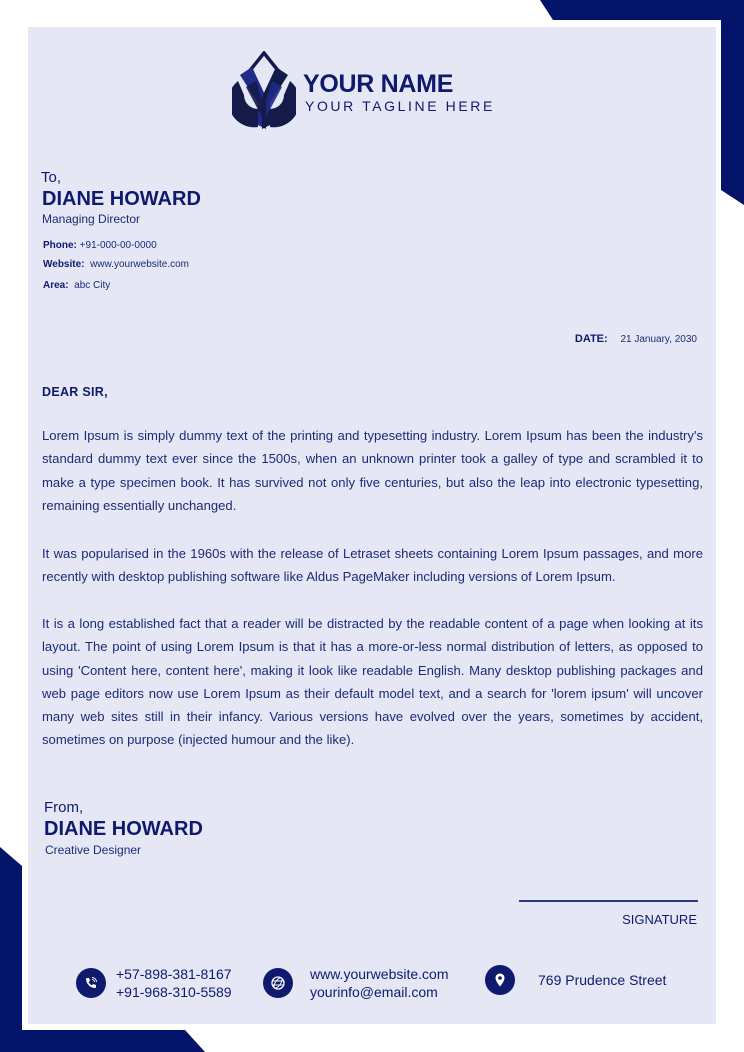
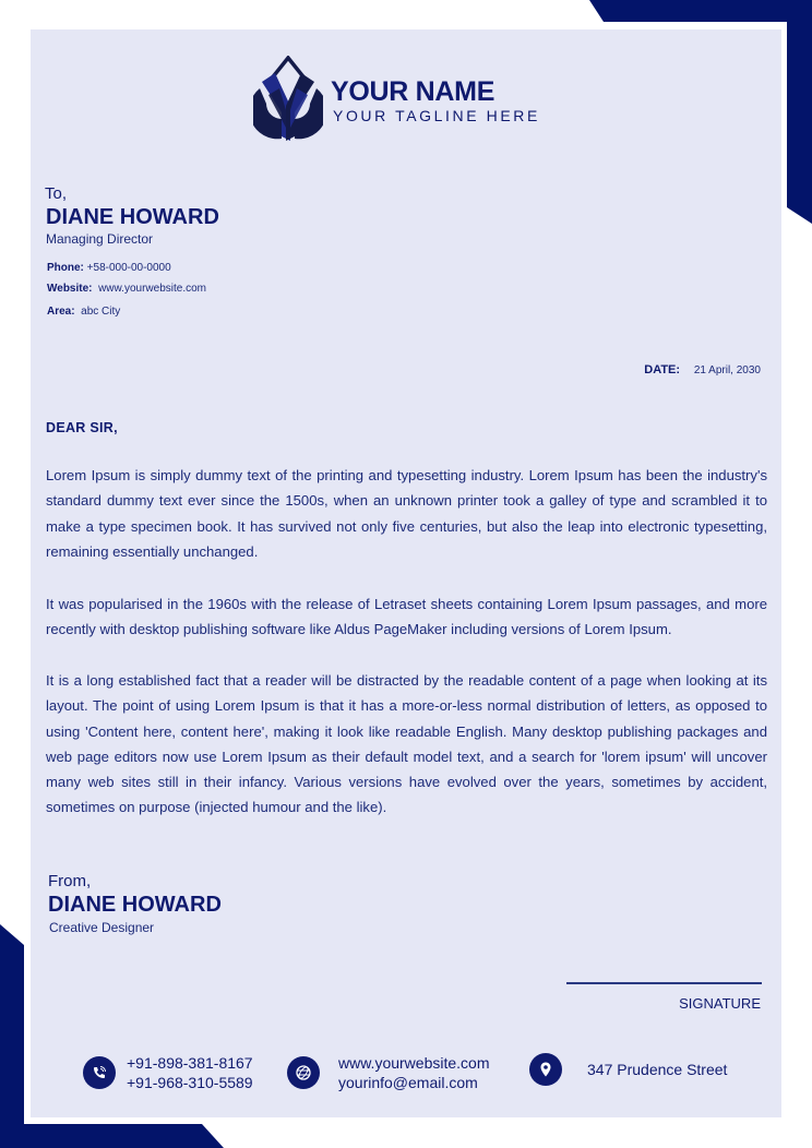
  YOUR NAME
  YOUR TAGLINE HERE
  To,
  DIANE HOWARD
  Managing Director
- Phone: +91-000-00-0000
+ Phone: +58-000-00-0000
  Website: www.yourwebsite.com
  Area: abc City
- DATE: 21 January, 2030
+ DATE: 21 April, 2030
  DEAR SIR,
  Lorem Ipsum is simply dummy text of the printing and typesetting industry. Lorem Ipsum has been the industry's standard dummy text ever since the 1500s, when an unknown printer took a galley of type and scrambled it to make a type specimen book. It has survived not only five centuries, but also the leap into electronic typesetting, remaining essentially unchanged.
  It was popularised in the 1960s with the release of Letraset sheets containing Lorem Ipsum passages, and more recently with desktop publishing software like Aldus PageMaker including versions of Lorem Ipsum.
  It is a long established fact that a reader will be distracted by the readable content of a page when looking at its layout. The point of using Lorem Ipsum is that it has a more-or-less normal distribution of letters, as opposed to using 'Content here, content here', making it look like readable English. Many desktop publishing packages and web page editors now use Lorem Ipsum as their default model text, and a search for 'lorem ipsum' will uncover many web sites still in their infancy. Various versions have evolved over the years, sometimes by accident, sometimes on purpose (injected humour and the like).
  From,
  DIANE HOWARD
  Creative Designer
  SIGNATURE
- +57-898-381-8167
+ +91-898-381-8167
  +91-968-310-5589
  www.yourwebsite.com
  yourinfo@email.com
- 769 Prudence Street
+ 347 Prudence Street
